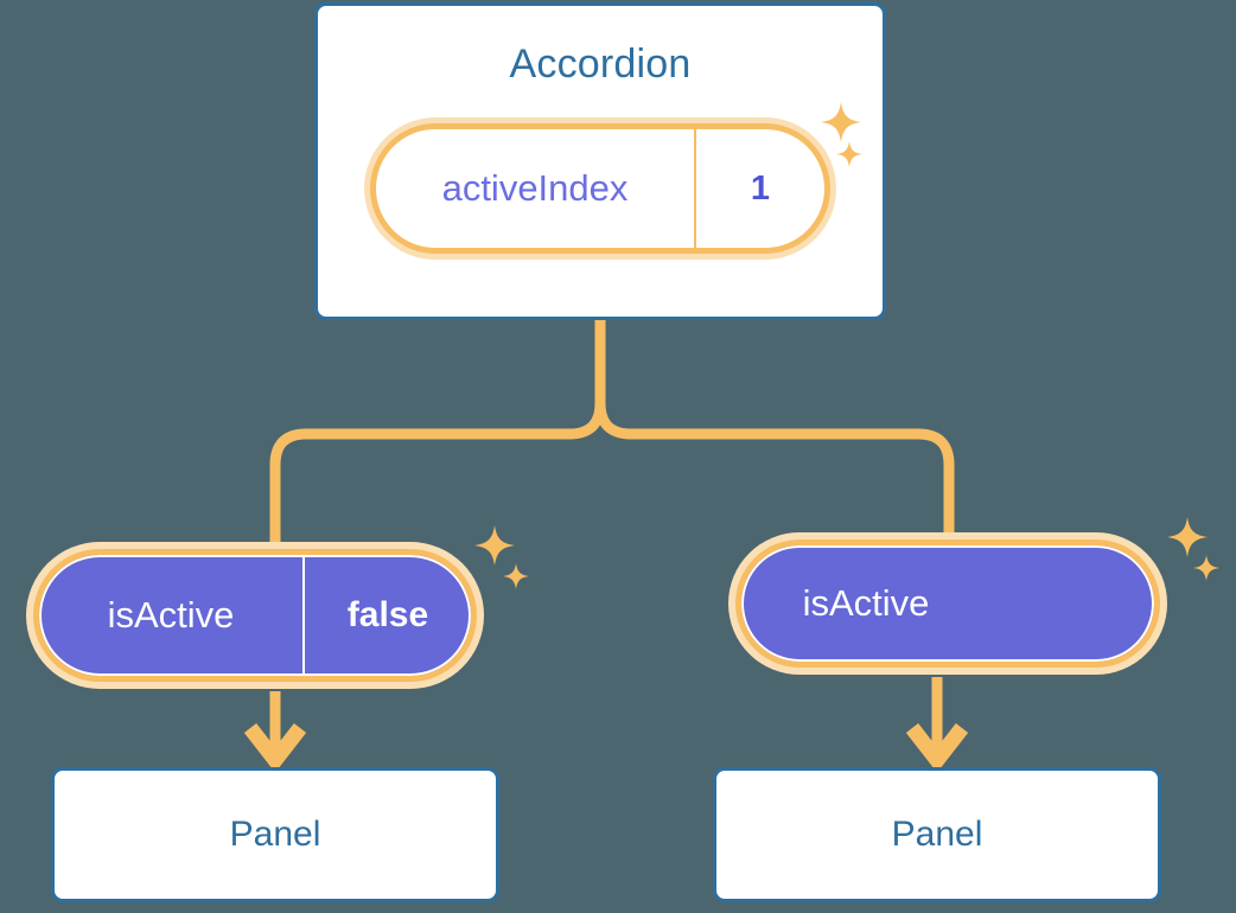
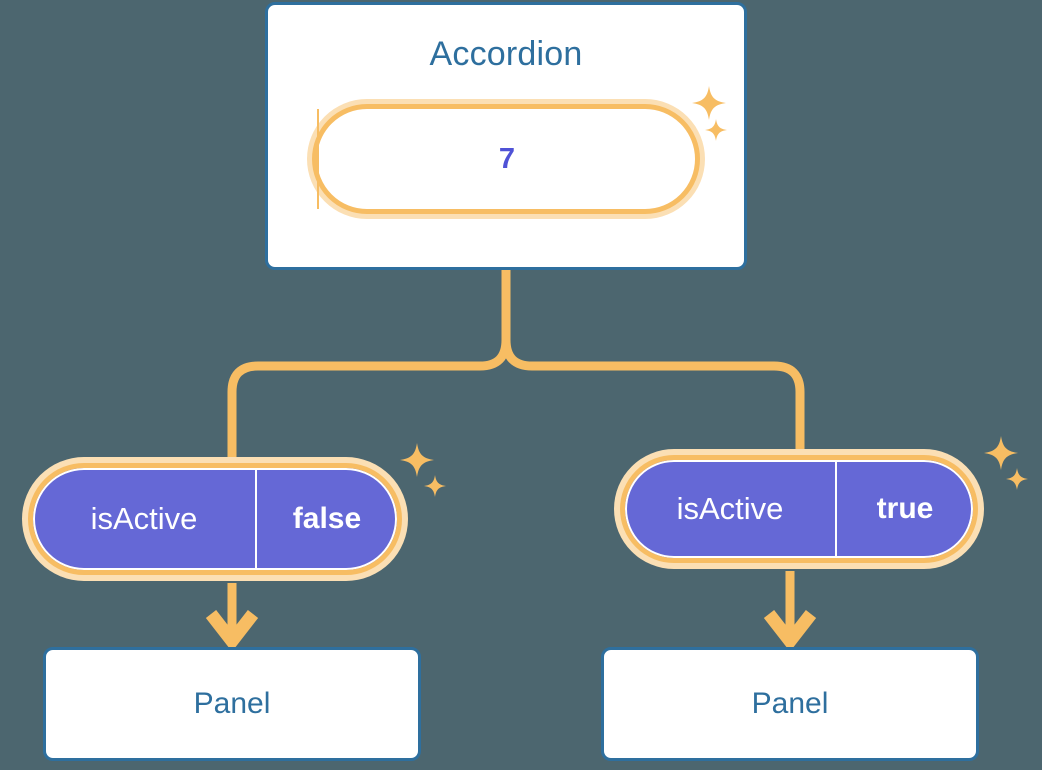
  Accordion
- activeIndex
- 1
+ 7
  isActive
  false
  Panel
  isActive
+ true
  Panel
